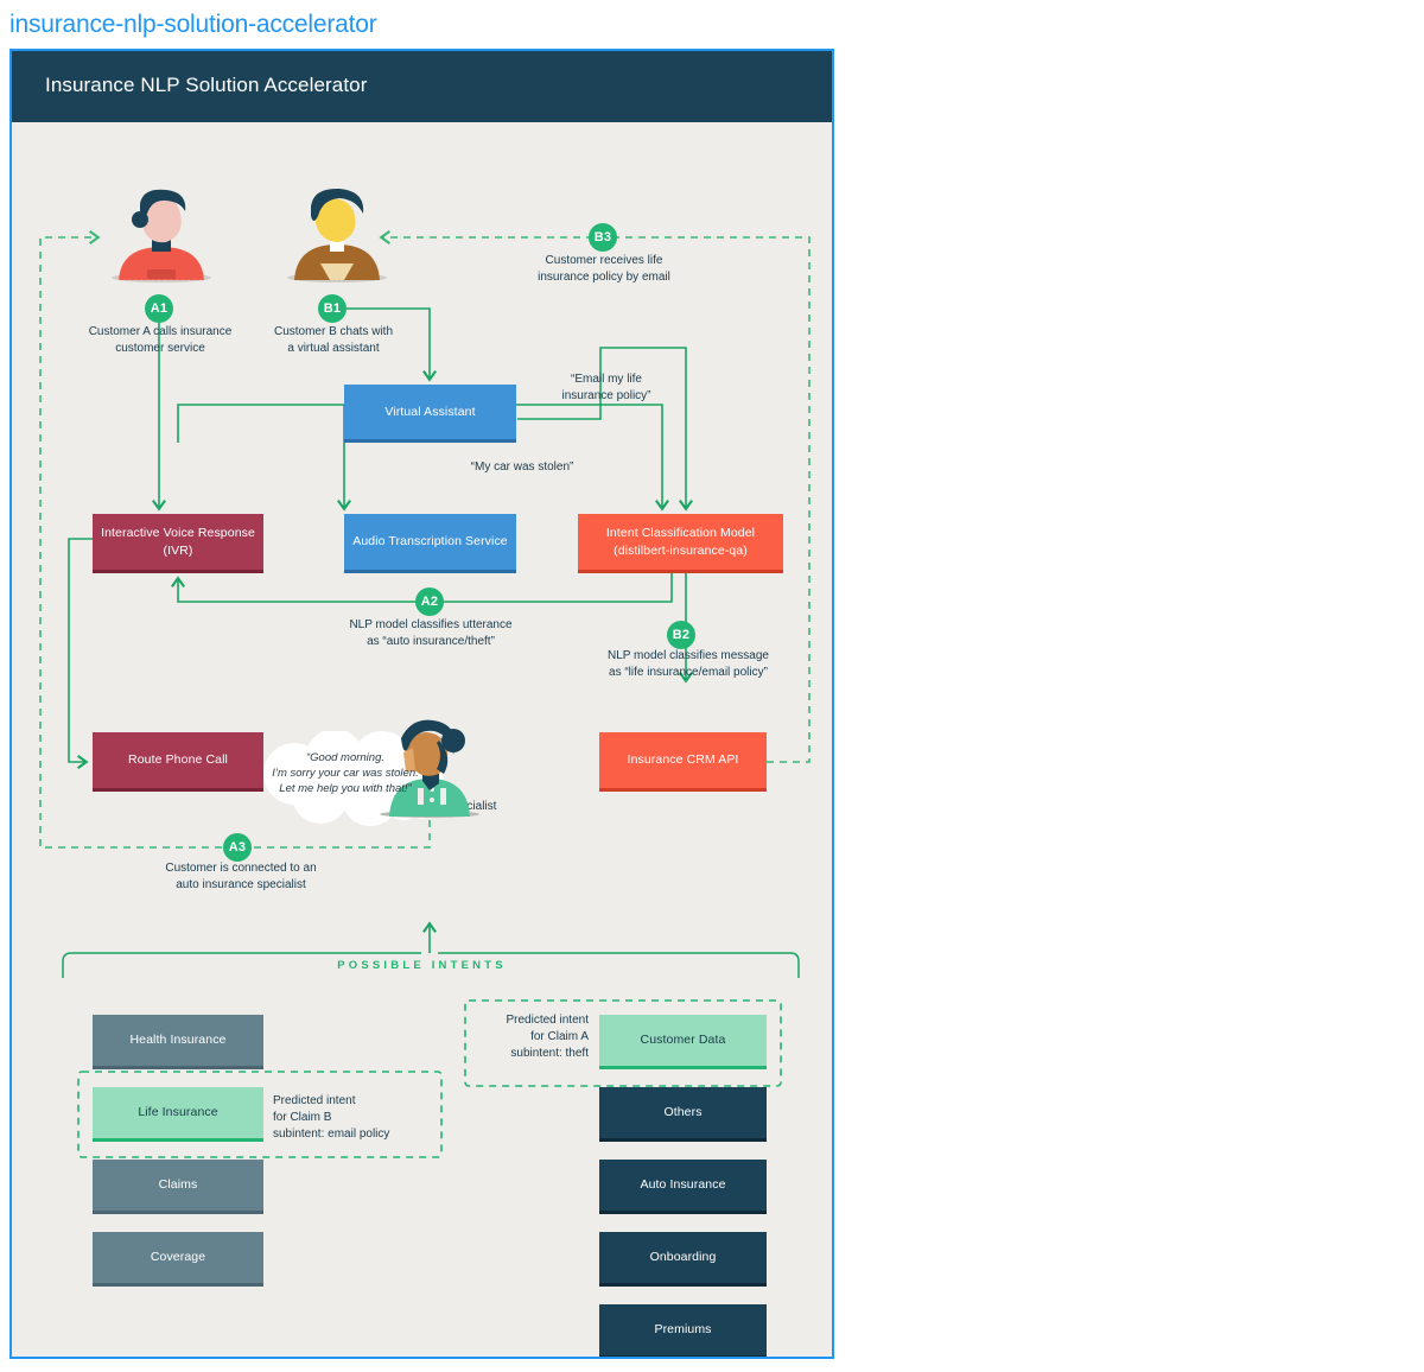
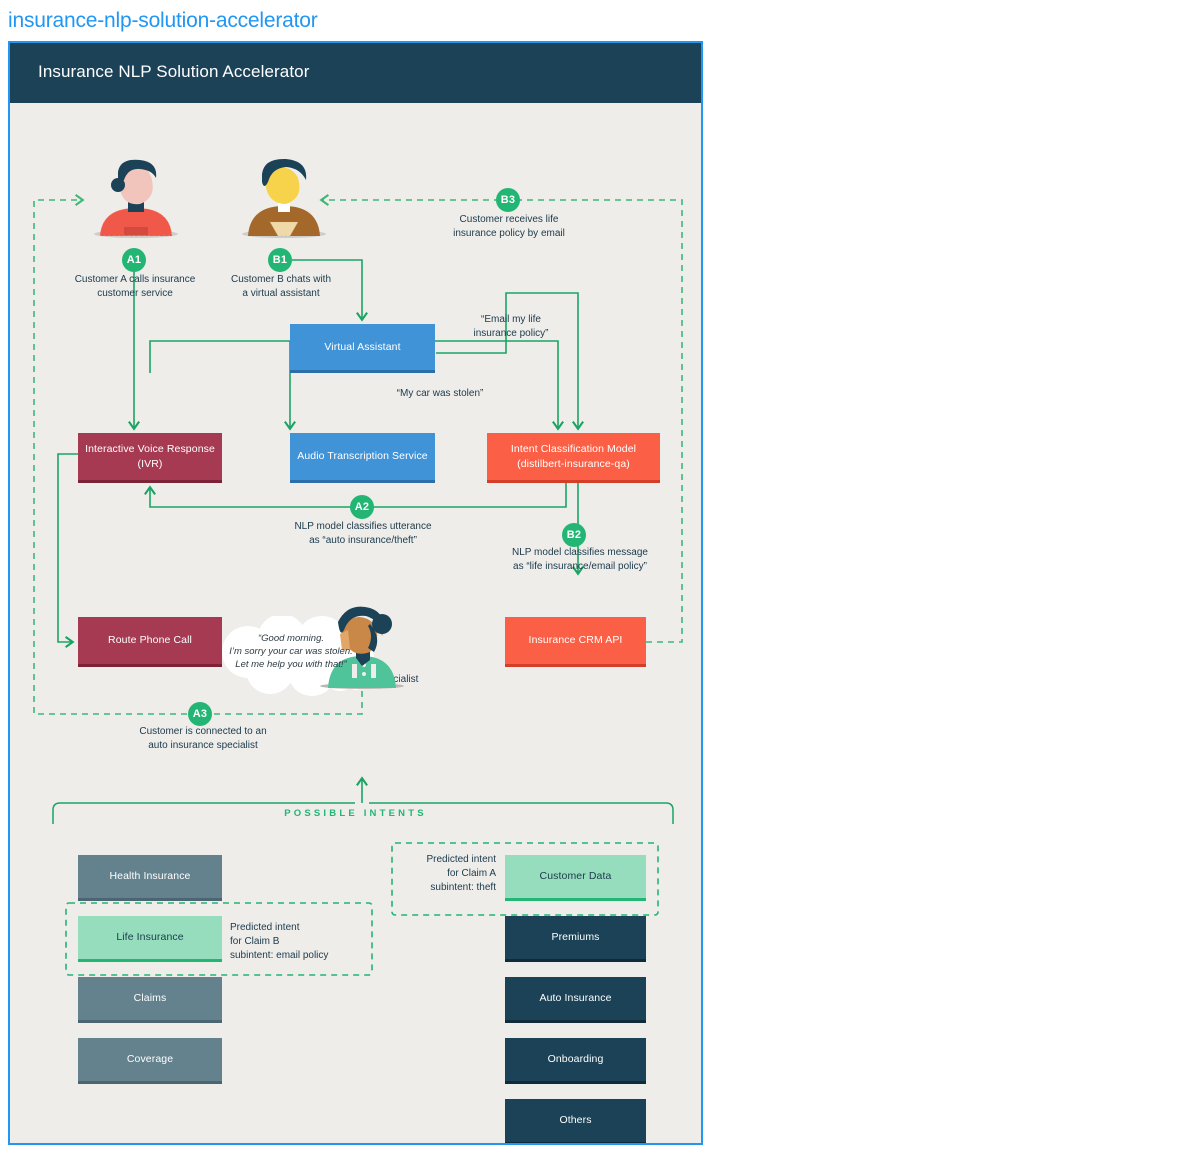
  insurance-nlp-solution-accelerator
  Insurance NLP Solution Accelerator
  “Good morning.
  I’m sorry your car was stolen.
  Let me help you with that!”
  A1
  B1
  B3
  A2
  B2
  A3
  Customer A calls insurance
  customer service
  Customer B chats with
  a virtual assistant
  Customer receives life
  insurance policy by email
  NLP model classifies utterance
  as “auto insurance/theft”
  NLP model classifies message
  as “life insurance/email policy”
  Customer is connected to an
  auto insurance specialist
  “Email my life
  insurance policy”
  “My car was stolen”
  Virtual Assistant
  Interactive Voice Response (IVR)
  Audio Transcription Service
  Intent Classification Model (distilbert-insurance-qa)
  Route Phone Call
  Insurance CRM API
  POSSIBLE INTENTS
  Health Insurance
  Life Insurance
  Claims
  Coverage
  Customer Data
- Others
+ Premiums
  Auto Insurance
  Onboarding
- Premiums
+ Others
  Predicted intent
  for Claim B
  subintent: email policy
  Predicted intent
  for Claim A
  subintent: theft
